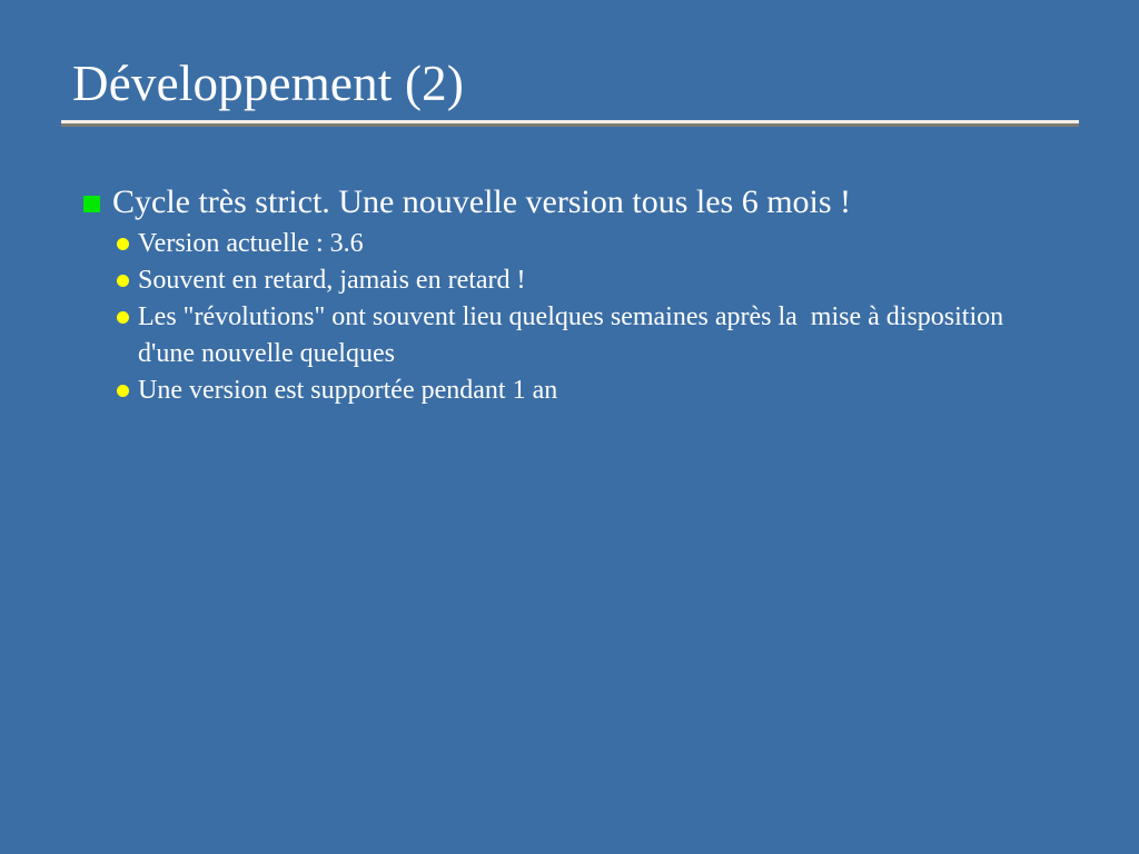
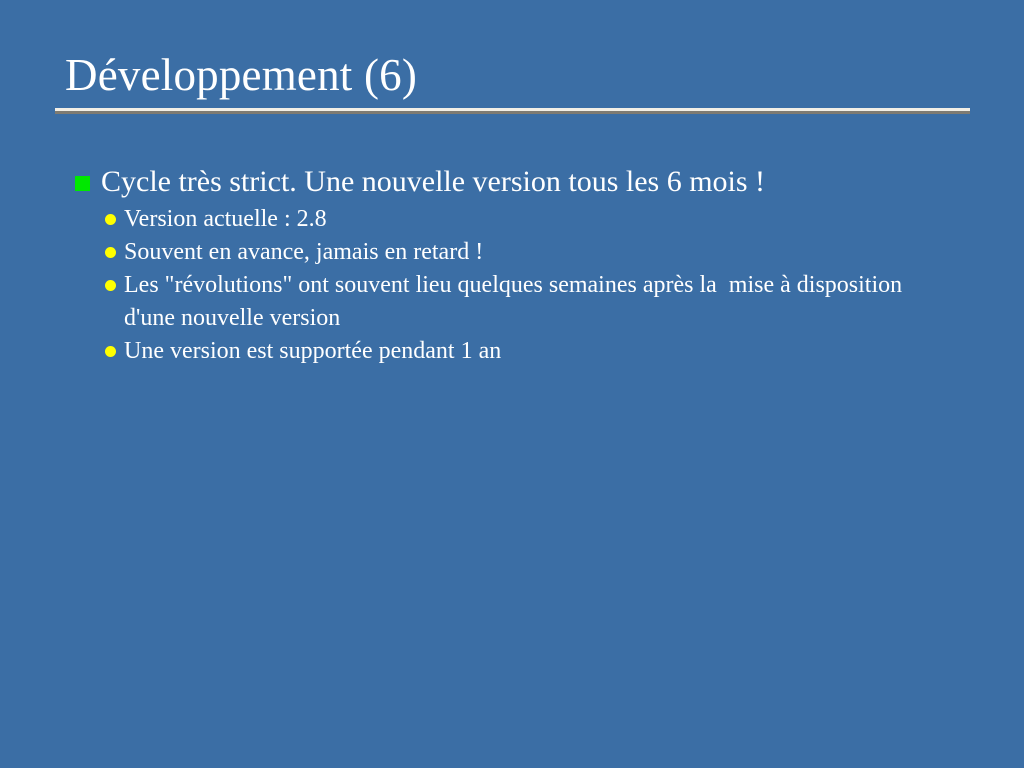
- Développement (2)
+ Développement (6)
  Cycle très strict. Une nouvelle version tous les 6 mois !
- Version actuelle : 3.6
+ Version actuelle : 2.8
- Souvent en retard, jamais en retard !
+ Souvent en avance, jamais en retard !
- Les "révolutions" ont souvent lieu quelques semaines après la mise à disposition d'une nouvelle quelques
+ Les "révolutions" ont souvent lieu quelques semaines après la mise à disposition d'une nouvelle version
  Une version est supportée pendant 1 an
